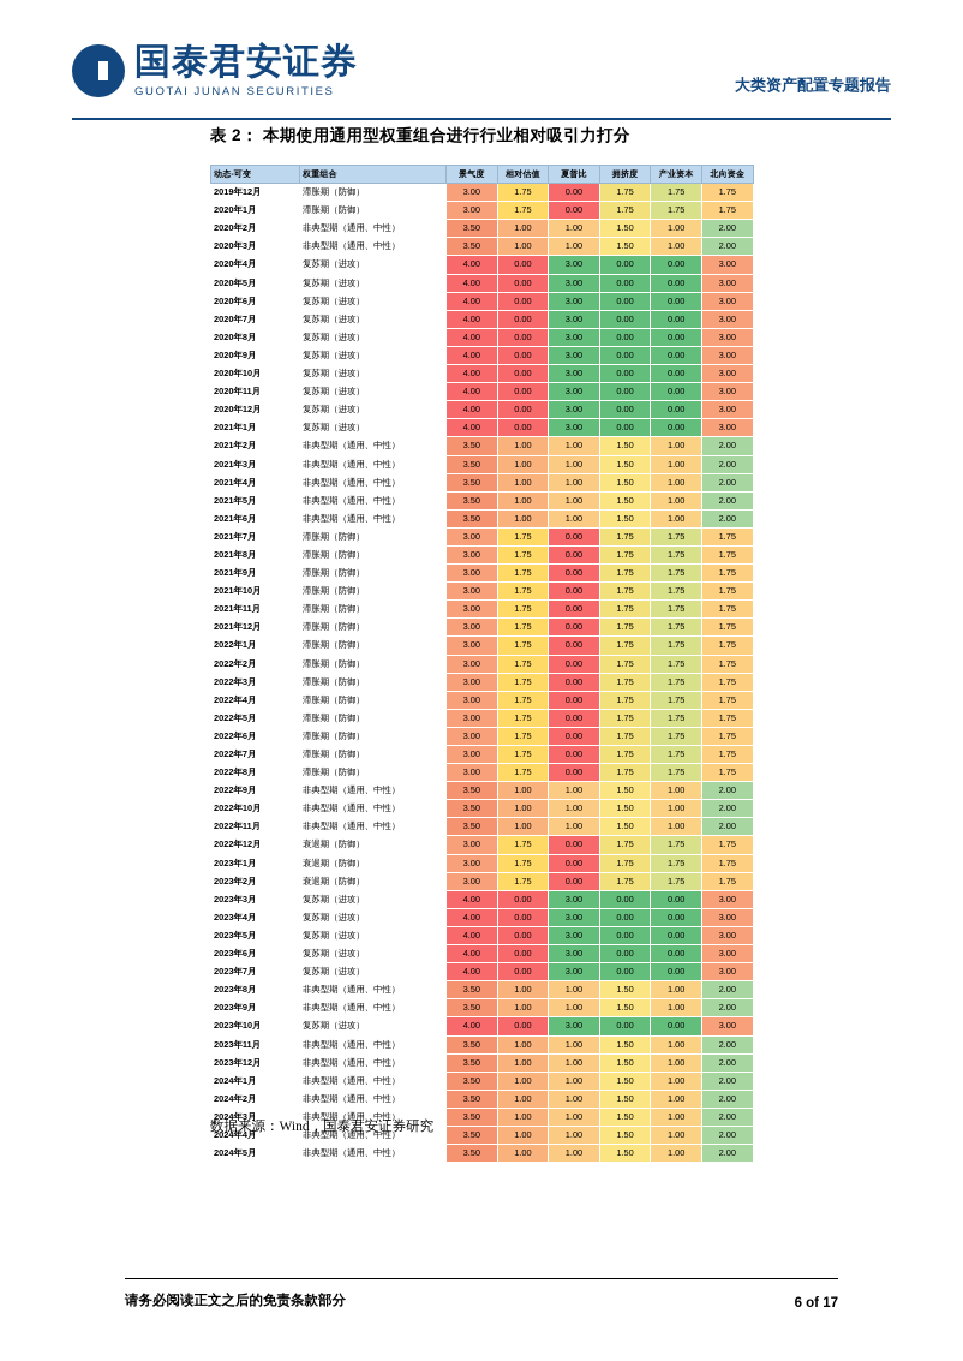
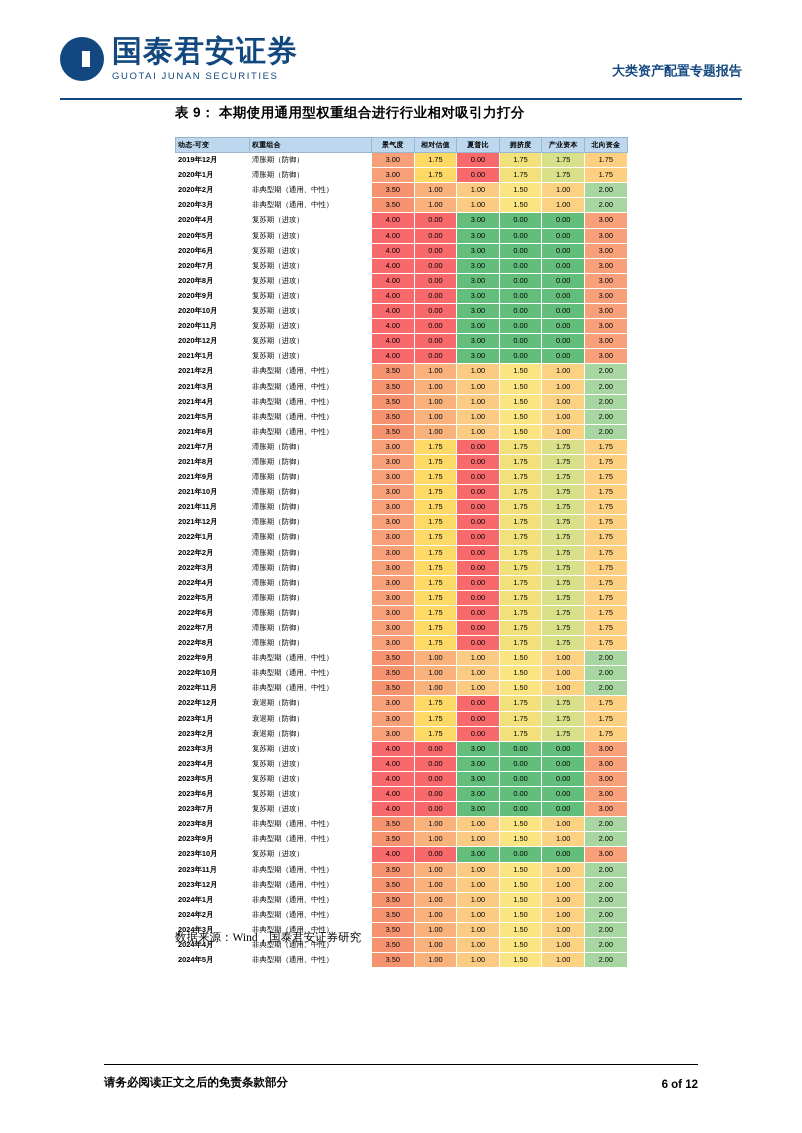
  国泰君安证券
  GUOTAI JUNAN SECURITIES
  大类资产配置专题报告
- 表 2： 本期使用通用型权重组合进行行业相对吸引力打分
+ 表 9： 本期使用通用型权重组合进行行业相对吸引力打分
  动态-可变	权重组合	景气度	相对估值	夏普比	拥挤度	产业资本	北向资金
  2019年12月	滞胀期（防御）	3.00	1.75	0.00	1.75	1.75	1.75
  2020年1月	滞胀期（防御）	3.00	1.75	0.00	1.75	1.75	1.75
  2020年2月	非典型期（通用、中性）	3.50	1.00	1.00	1.50	1.00	2.00
  2020年3月	非典型期（通用、中性）	3.50	1.00	1.00	1.50	1.00	2.00
  2020年4月	复苏期（进攻）	4.00	0.00	3.00	0.00	0.00	3.00
  2020年5月	复苏期（进攻）	4.00	0.00	3.00	0.00	0.00	3.00
  2020年6月	复苏期（进攻）	4.00	0.00	3.00	0.00	0.00	3.00
  2020年7月	复苏期（进攻）	4.00	0.00	3.00	0.00	0.00	3.00
  2020年8月	复苏期（进攻）	4.00	0.00	3.00	0.00	0.00	3.00
  2020年9月	复苏期（进攻）	4.00	0.00	3.00	0.00	0.00	3.00
  2020年10月	复苏期（进攻）	4.00	0.00	3.00	0.00	0.00	3.00
  2020年11月	复苏期（进攻）	4.00	0.00	3.00	0.00	0.00	3.00
  2020年12月	复苏期（进攻）	4.00	0.00	3.00	0.00	0.00	3.00
  2021年1月	复苏期（进攻）	4.00	0.00	3.00	0.00	0.00	3.00
  2021年2月	非典型期（通用、中性）	3.50	1.00	1.00	1.50	1.00	2.00
  2021年3月	非典型期（通用、中性）	3.50	1.00	1.00	1.50	1.00	2.00
  2021年4月	非典型期（通用、中性）	3.50	1.00	1.00	1.50	1.00	2.00
  2021年5月	非典型期（通用、中性）	3.50	1.00	1.00	1.50	1.00	2.00
  2021年6月	非典型期（通用、中性）	3.50	1.00	1.00	1.50	1.00	2.00
  2021年7月	滞胀期（防御）	3.00	1.75	0.00	1.75	1.75	1.75
  2021年8月	滞胀期（防御）	3.00	1.75	0.00	1.75	1.75	1.75
  2021年9月	滞胀期（防御）	3.00	1.75	0.00	1.75	1.75	1.75
  2021年10月	滞胀期（防御）	3.00	1.75	0.00	1.75	1.75	1.75
  2021年11月	滞胀期（防御）	3.00	1.75	0.00	1.75	1.75	1.75
  2021年12月	滞胀期（防御）	3.00	1.75	0.00	1.75	1.75	1.75
  2022年1月	滞胀期（防御）	3.00	1.75	0.00	1.75	1.75	1.75
  2022年2月	滞胀期（防御）	3.00	1.75	0.00	1.75	1.75	1.75
  2022年3月	滞胀期（防御）	3.00	1.75	0.00	1.75	1.75	1.75
  2022年4月	滞胀期（防御）	3.00	1.75	0.00	1.75	1.75	1.75
  2022年5月	滞胀期（防御）	3.00	1.75	0.00	1.75	1.75	1.75
  2022年6月	滞胀期（防御）	3.00	1.75	0.00	1.75	1.75	1.75
  2022年7月	滞胀期（防御）	3.00	1.75	0.00	1.75	1.75	1.75
  2022年8月	滞胀期（防御）	3.00	1.75	0.00	1.75	1.75	1.75
  2022年9月	非典型期（通用、中性）	3.50	1.00	1.00	1.50	1.00	2.00
  2022年10月	非典型期（通用、中性）	3.50	1.00	1.00	1.50	1.00	2.00
  2022年11月	非典型期（通用、中性）	3.50	1.00	1.00	1.50	1.00	2.00
  2022年12月	衰退期（防御）	3.00	1.75	0.00	1.75	1.75	1.75
  2023年1月	衰退期（防御）	3.00	1.75	0.00	1.75	1.75	1.75
  2023年2月	衰退期（防御）	3.00	1.75	0.00	1.75	1.75	1.75
  2023年3月	复苏期（进攻）	4.00	0.00	3.00	0.00	0.00	3.00
  2023年4月	复苏期（进攻）	4.00	0.00	3.00	0.00	0.00	3.00
  2023年5月	复苏期（进攻）	4.00	0.00	3.00	0.00	0.00	3.00
  2023年6月	复苏期（进攻）	4.00	0.00	3.00	0.00	0.00	3.00
  2023年7月	复苏期（进攻）	4.00	0.00	3.00	0.00	0.00	3.00
  2023年8月	非典型期（通用、中性）	3.50	1.00	1.00	1.50	1.00	2.00
  2023年9月	非典型期（通用、中性）	3.50	1.00	1.00	1.50	1.00	2.00
  2023年10月	复苏期（进攻）	4.00	0.00	3.00	0.00	0.00	3.00
  2023年11月	非典型期（通用、中性）	3.50	1.00	1.00	1.50	1.00	2.00
  2023年12月	非典型期（通用、中性）	3.50	1.00	1.00	1.50	1.00	2.00
  2024年1月	非典型期（通用、中性）	3.50	1.00	1.00	1.50	1.00	2.00
  2024年2月	非典型期（通用、中性）	3.50	1.00	1.00	1.50	1.00	2.00
  2024年3月	非典型期（通用、中性）	3.50	1.00	1.00	1.50	1.00	2.00
  2024年4月	非典型期（通用、中性）	3.50	1.00	1.00	1.50	1.00	2.00
  2024年5月	非典型期（通用、中性）	3.50	1.00	1.00	1.50	1.00	2.00
  数据来源：Wind，国泰君安证券研究
  请务必阅读正文之后的免责条款部分
- 6 of 17
+ 6 of 12
